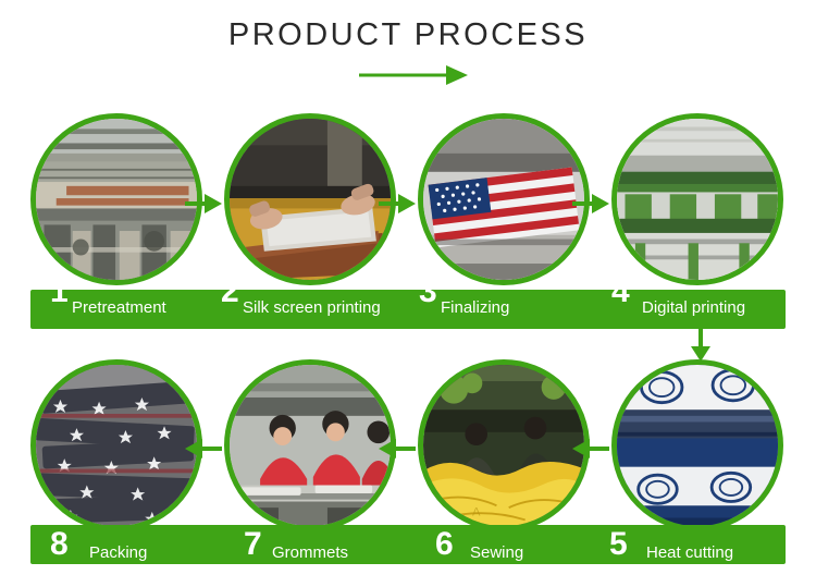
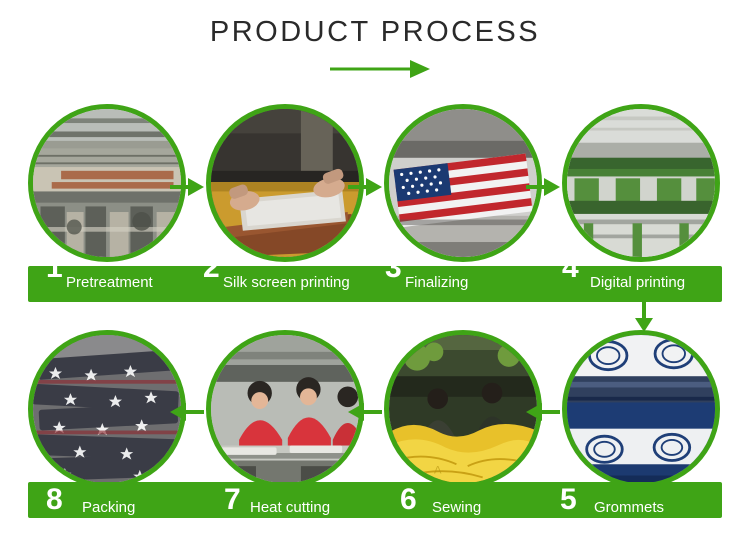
  PRODUCT PROCESS
  1
  Pretreatment
  2
  Silk screen printing
  3
  Finalizing
  4
  Digital printing
  A
  8
  Packing
  7
- Grommets
+ Heat cutting
  6
  Sewing
  5
- Heat cutting
+ Grommets
